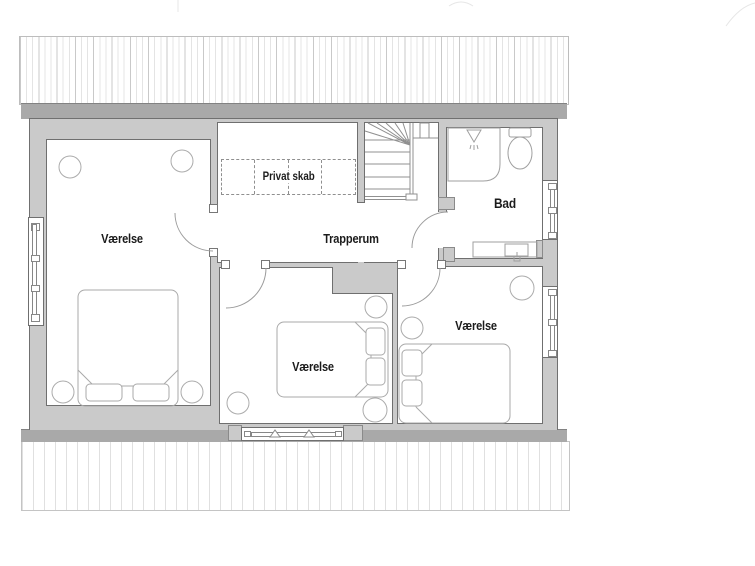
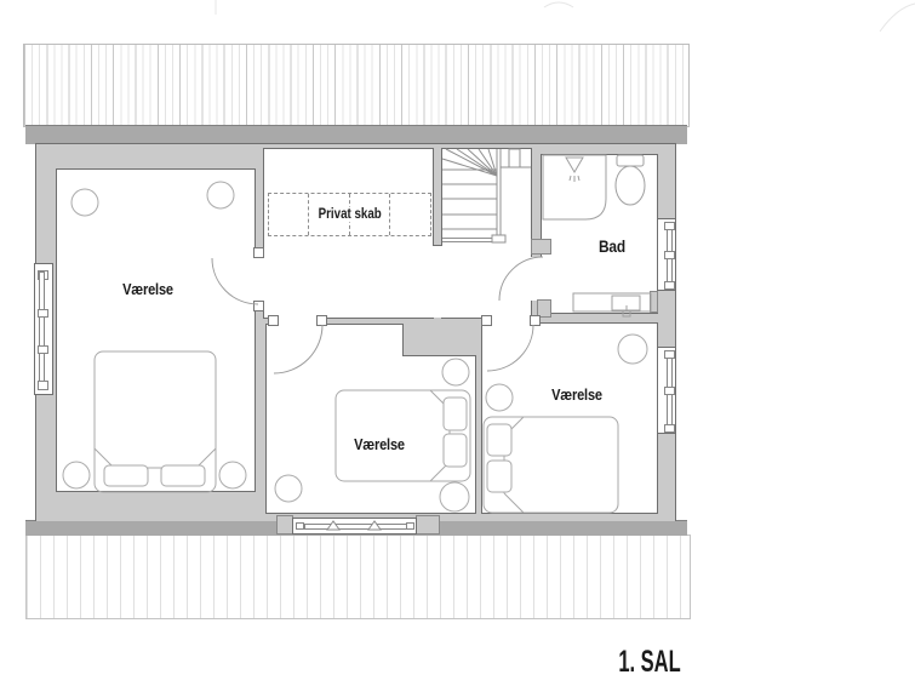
  Privat skab
  Værelse
- Trapperum
  Bad
  Værelse
  Værelse
+ 1. SAL
